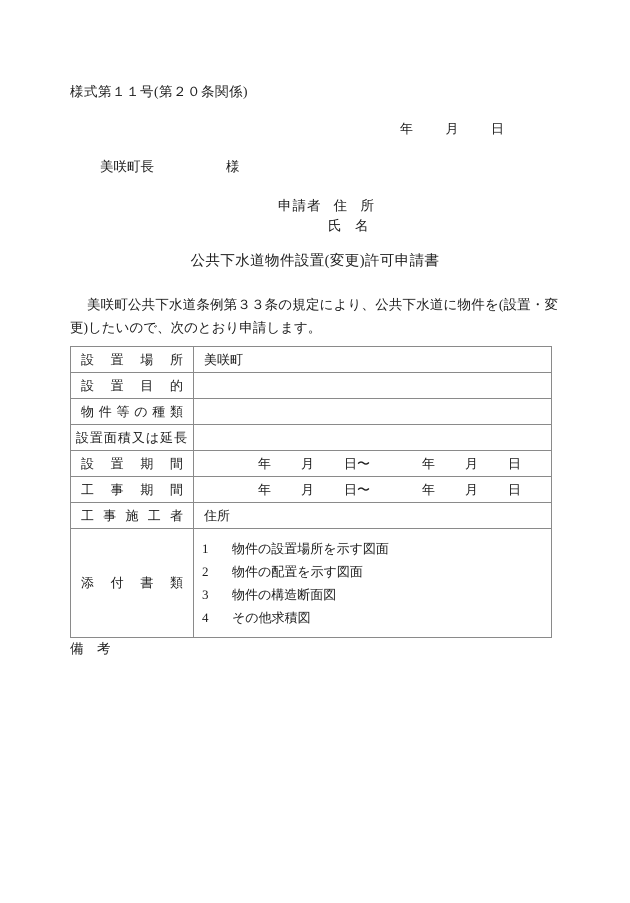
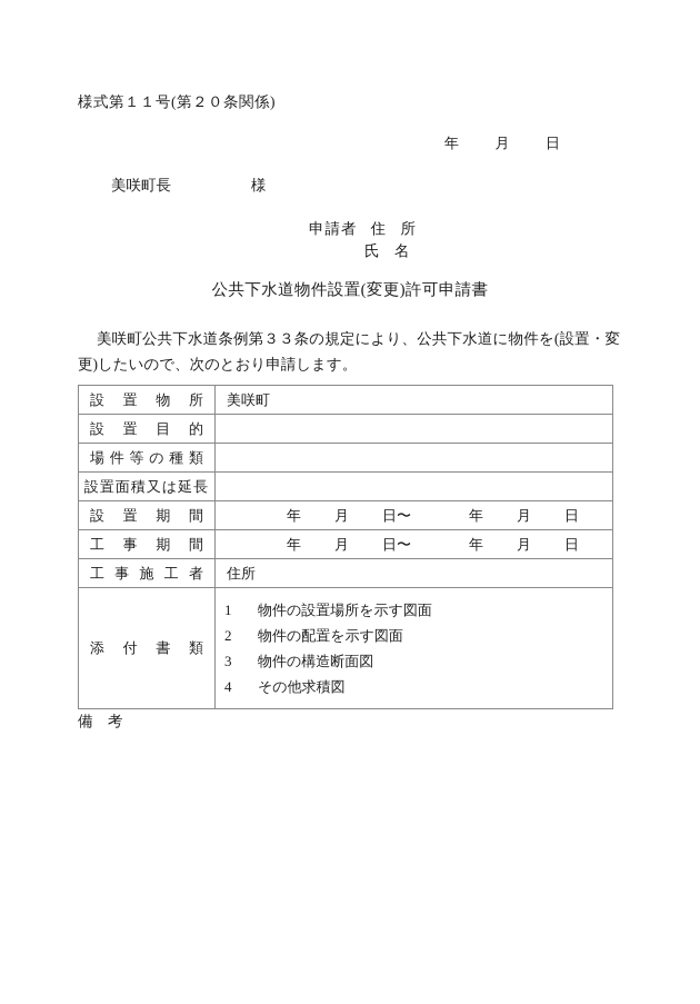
  様式第１１号(第２０条関係)
  年 月 日
  美咲町長 様
  申請者 住 所
  氏 名
  公共下水道物件設置(変更)許可申請書
  美咲町公共下水道条例第３３条の規定により、公共下水道に物件を(設置・変更)したいので、次のとおり申請します。
- 設 置 場 所	美咲町
+ 設 置 物 所	美咲町
  設 置 目 的
- 物 件 等 の 種 類
+ 場 件 等 の 種 類
  設置面積又は延長
  設 置 期 間	年 月 日〜 年 月 日
  工 事 期 間	年 月 日〜 年 月 日
  工 事 施 工 者
  住所
  添 付 書 類	1 物件の設置場所を示す図面 2 物件の配置を示す図面 3 物件の構造断面図 4 その他求積図
  備 考
